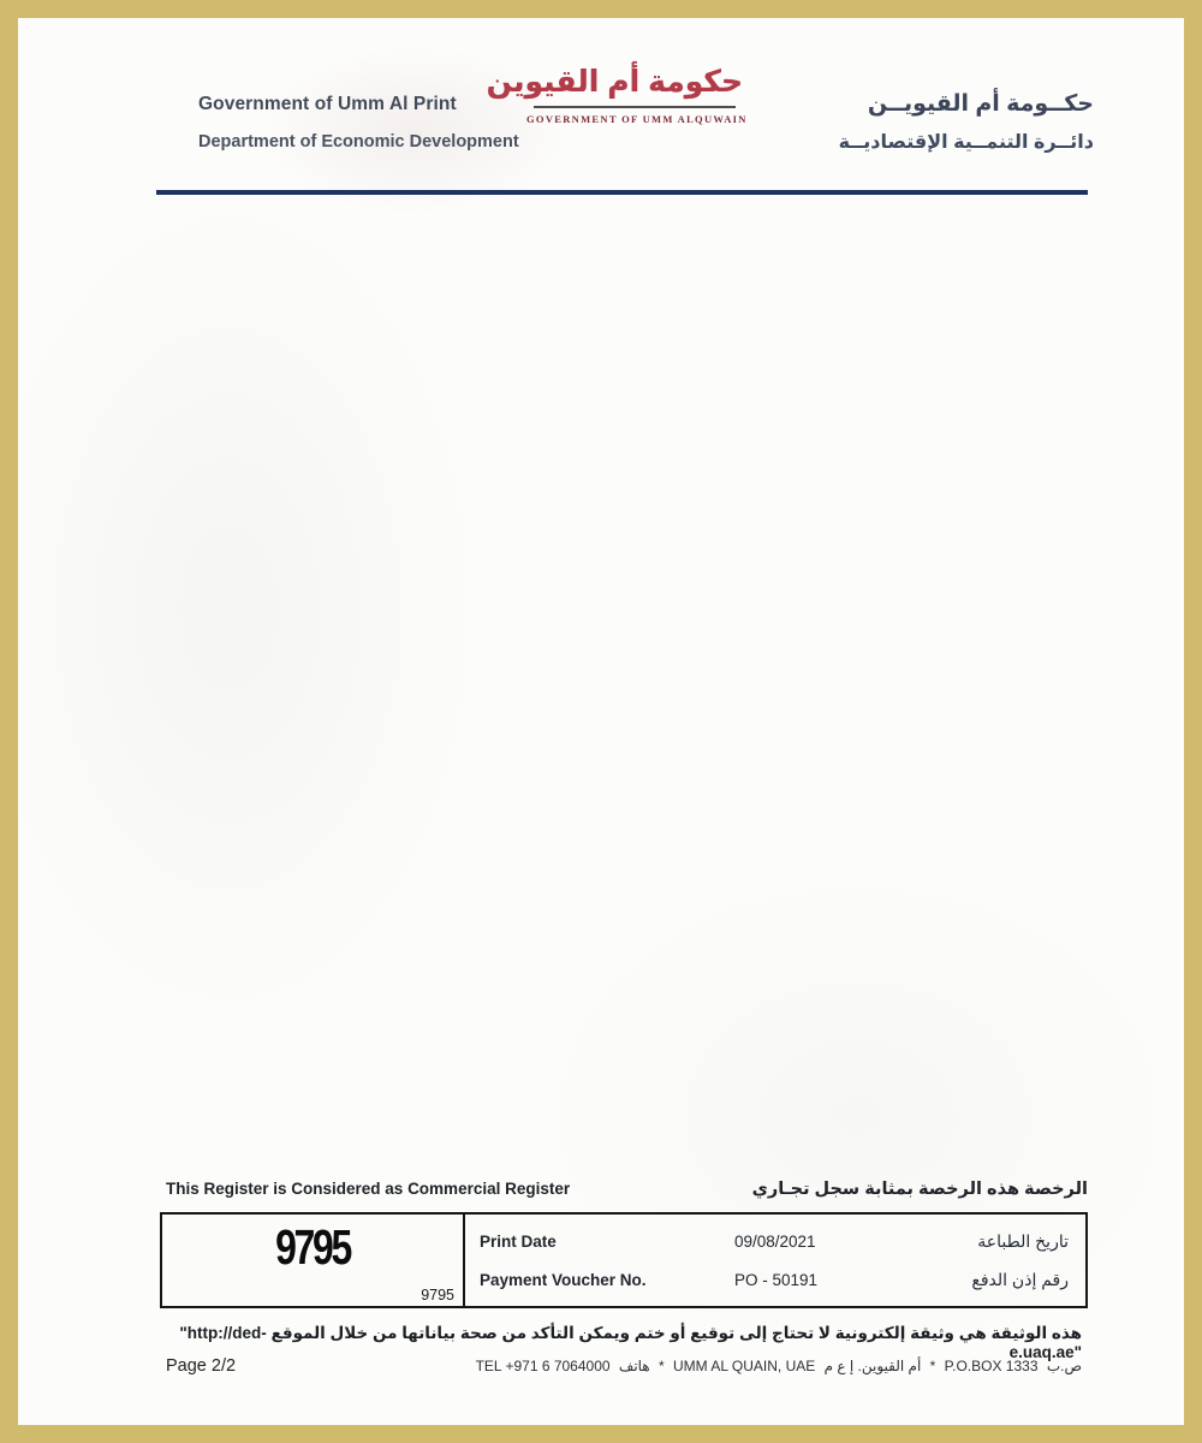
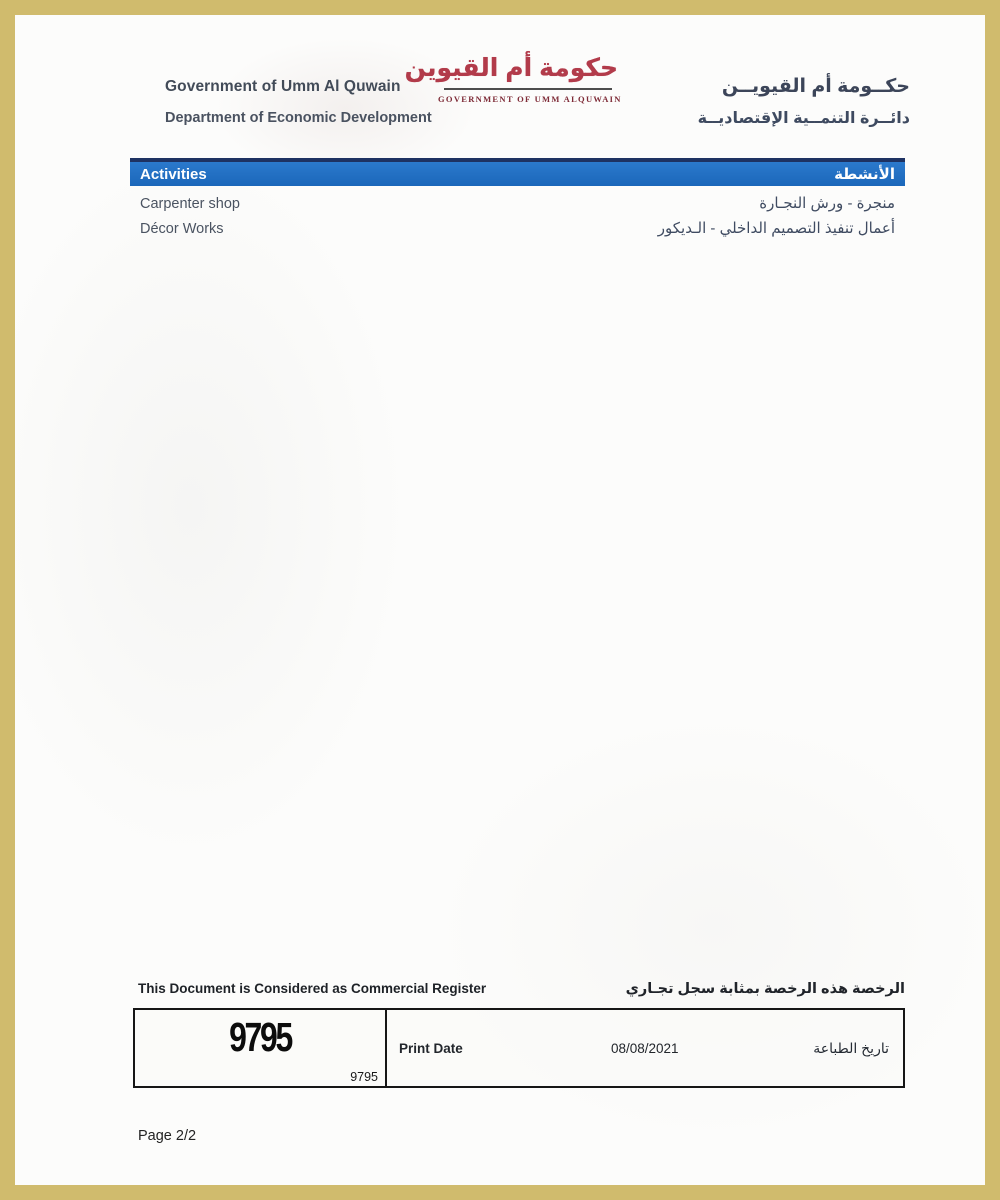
- Government of Umm Al Print
+ Government of Umm Al Quwain
  Department of Economic Development
  حكومة أم القيوين
  GOVERNMENT OF UMM ALQUWAIN
  حكــومة أم القيويــن
  دائــرة التنمــية الإقتصاديــة
+ Activities
+ الأنشطة
+ Carpenter shop
+ منجرة - ورش النجـارة
+ Décor Works
+ أعمال تنفيذ التصميم الداخلي - الـديكور
- This Register is Considered as Commercial Register
+ This Document is Considered as Commercial Register
  الرخصة هذه الرخصة بمثابة سجل تجـاري
  9795
  9795
  Print Date
- 09/08/2021
+ 08/08/2021
  تاريخ الطباعة
- Payment Voucher No.
- PO - 50191
- رقم إذن الدفع
- هذه الوثيقة هي وثيقة إلكترونية لا تحتاج إلى توقيع أو ختم ويمكن التأكد من صحة بياناتها من خلال الموقع "http://ded-e.uaq.ae"
  Page 2/2
- TEL +971 6 7064000 هاتف * UMM AL QUAIN, UAE أم القيوين. إ ع م * P.O.BOX 1333 ص.ب
